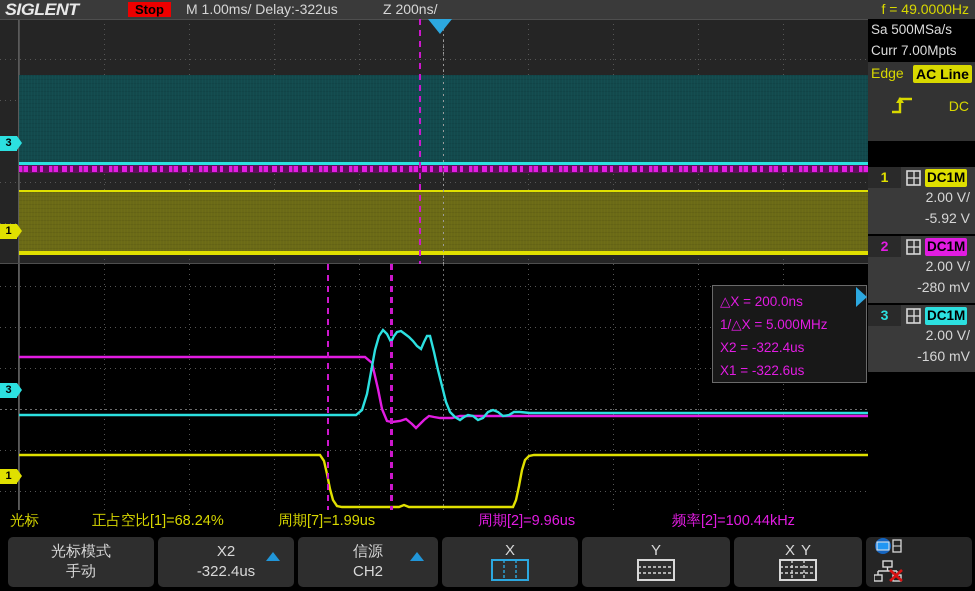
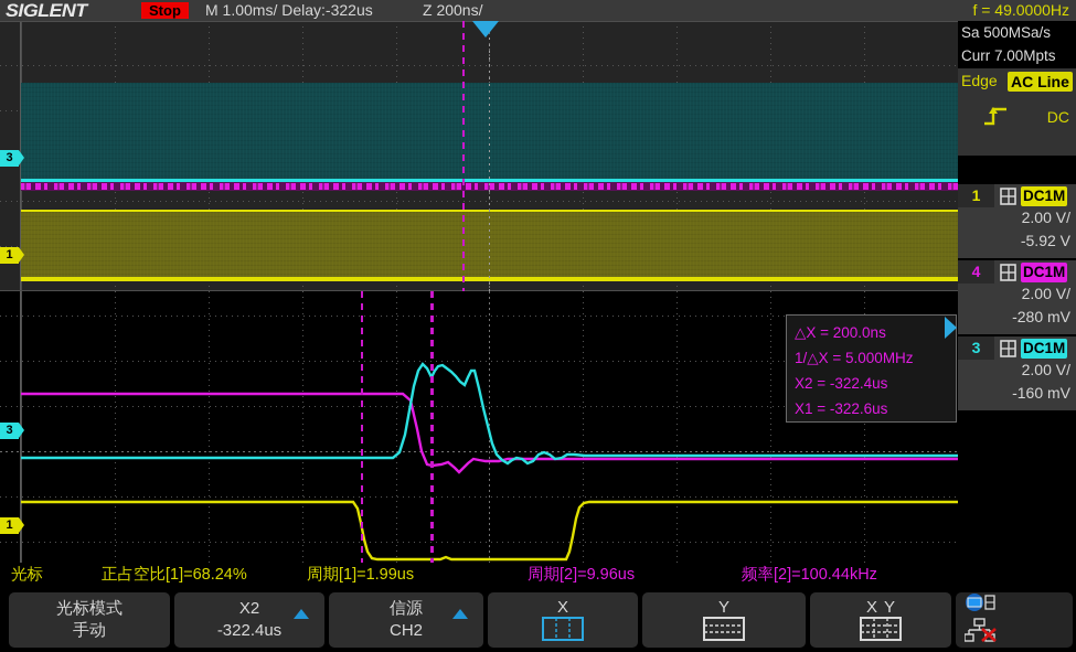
  SIGLENT
  Stop
  M 1.00ms/ Delay:-322us
  Z 200ns/
  f = 49.0000Hz
  △X = 200.0ns
  1/△X = 5.000MHz
  X2 = -322.4us
  X1 = -322.6us
  3
  1
  3
  1
  Sa 500MSa/s
  Curr 7.00Mpts
  Edge
  AC Line
  DC
  1
  DC1M
  2.00 V/
  -5.92 V
- 2
+ 4
  DC1M
  2.00 V/
  -280 mV
  3
  DC1M
  2.00 V/
  -160 mV
  光标
  正占空比[1]=68.24%
- 周期[7]=1.99us
+ 周期[1]=1.99us
  周期[2]=9.96us
  频率[2]=100.44kHz
  光标模式
  手动
  X2
  -322.4us
  信源
  CH2
  X
  Y
  X
  Y
